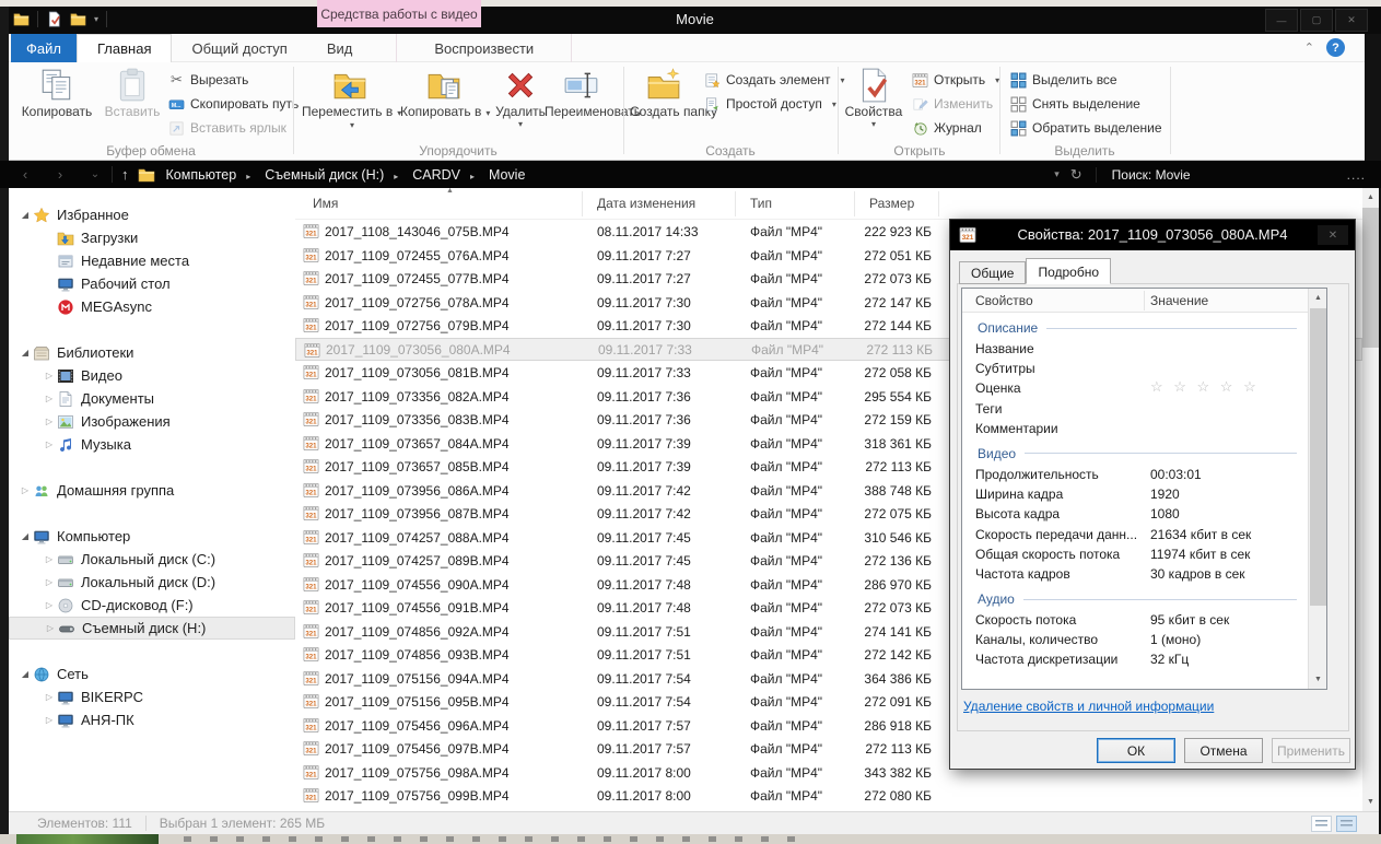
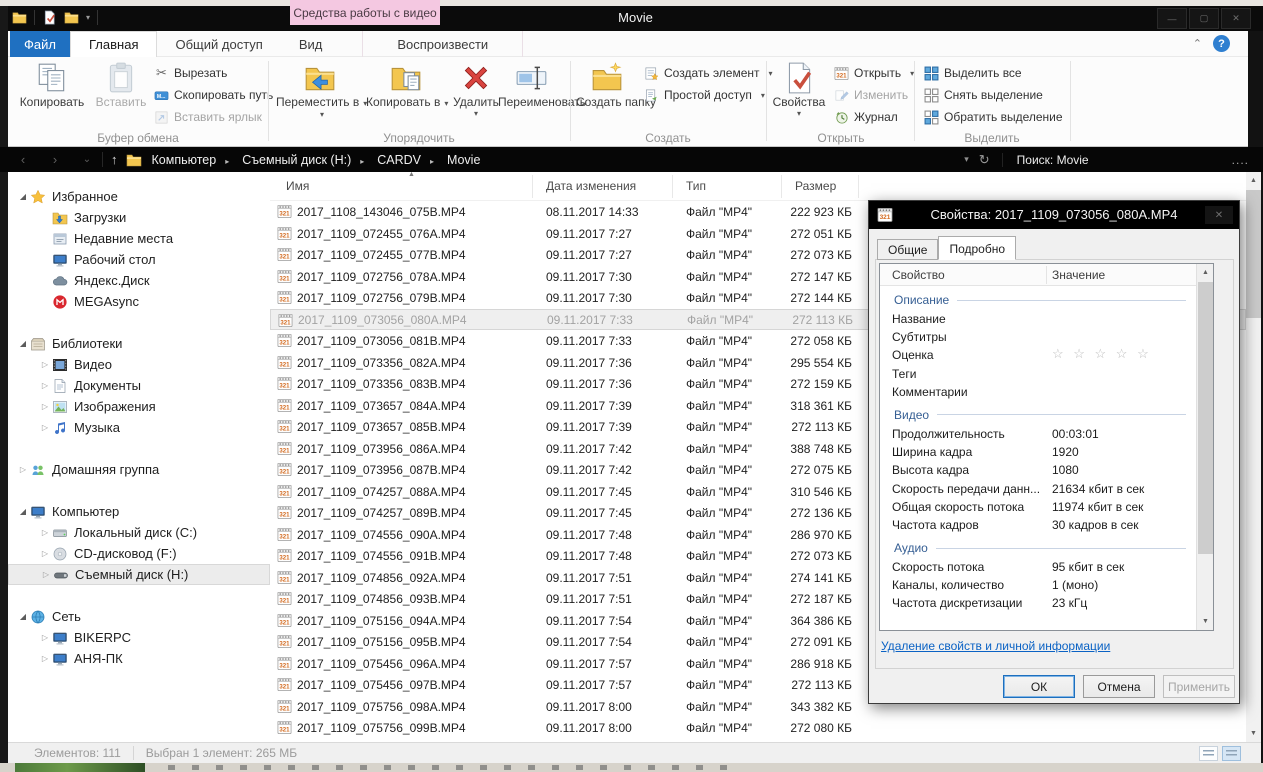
  ▾
  Movie
  —
  ▢
  ✕
  Средства работы с видео
  Файл
  Главная
  Общий доступ
  Вид
  Воспроизвести
  ⌃
  ?
  Копировать
  Вставить
  ✂
  Вырезать
  Скопировать путь
  Вставить ярлык
  Буфер обмена
  Переместить в
  Копировать в
  Удалить
  Переименов
  Упорядочить
  Создать пап
  Создать элемент
  Простой доступ
  Создать
  Свойства
  Открыть
  Изменить
  Журнал
  Открыть
  Выделить все
  Снять выделение
  Обратить выделение
  Выделить
  ‹
  ›
  ⌄
  ↑
  Компьютер
  Съемный диск (H:)
  CARDV
  Movie
  ▾
  ↻
  Поиск: Movie
  ....
  Избранное
  Загрузки
  Недавние места
  Рабочий стол
+ Яндекс.Диск
  MEGAsync
  Библиотеки
  Видео
  Документы
  Изображения
  Музыка
  Домашняя группа
  Компьютер
  Локальный диск (C:)
- Локальный диск (D:)
  CD-дисковод (F:)
  Съемный диск (H:)
  Сеть
  BIKERPC
  АНЯ-ПК
  Имя
  Дата изменения
  Тип
  Размер
  2017_1108_143046_075B.MP4
  08.11.2017 14:33
  Файл "MP4"
  222 923 КБ
  2017_1109_072455_076A.MP4
  09.11.2017 7:27
  Файл "MP4"
  272 051 КБ
  2017_1109_072455_077B.MP4
  09.11.2017 7:27
  Файл "MP4"
  272 073 КБ
  2017_1109_072756_078A.MP4
  09.11.2017 7:30
  Файл "MP4"
  272 147 КБ
  2017_1109_072756_079B.MP4
  09.11.2017 7:30
  Файл "MP4"
  272 144 КБ
  2017_1109_073056_080A.MP4
  09.11.2017 7:33
  Файл "MP4"
  272 113 КБ
  2017_1109_073056_081B.MP4
  09.11.2017 7:33
  Файл "MP4"
  272 058 КБ
  2017_1109_073356_082A.MP4
  09.11.2017 7:36
  Файл "MP4"
  295 554 КБ
  2017_1109_073356_083B.MP4
  09.11.2017 7:36
  Файл "MP4"
  272 159 КБ
  2017_1109_073657_084A.MP4
  09.11.2017 7:39
  Файл "MP4"
  318 361 КБ
  2017_1109_073657_085B.MP4
  09.11.2017 7:39
  Файл "MP4"
  272 113 КБ
  2017_1109_073956_086A.MP4
  09.11.2017 7:42
  Файл "MP4"
  388 748 КБ
  2017_1109_073956_087B.MP4
  09.11.2017 7:42
  Файл "MP4"
  272 075 КБ
  2017_1109_074257_088A.MP4
  09.11.2017 7:45
  Файл "MP4"
  310 546 КБ
  2017_1109_074257_089B.MP4
  09.11.2017 7:45
  Файл "MP4"
  272 136 КБ
  2017_1109_074556_090A.MP4
  09.11.2017 7:48
  Файл "MP4"
  286 970 КБ
  2017_1109_074556_091B.MP4
  09.11.2017 7:48
  Файл "MP4"
  272 073 КБ
  2017_1109_074856_092A.MP4
  09.11.2017 7:51
  Файл "MP4"
  274 141 КБ
  2017_1109_074856_093B.MP4
  09.11.2017 7:51
  Файл "MP4"
- 272 142 КБ
+ 272 187 КБ
  2017_1109_075156_094A.MP4
  09.11.2017 7:54
  Файл "MP4"
  364 386 КБ
  2017_1109_075156_095B.MP4
  09.11.2017 7:54
  Файл "MP4"
  272 091 КБ
  2017_1109_075456_096A.MP4
  09.11.2017 7:57
  Файл "MP4"
  286 918 КБ
  2017_1109_075456_097B.MP4
  09.11.2017 7:57
  Файл "MP4"
  272 113 КБ
  2017_1109_075756_098A.MP4
  09.11.2017 8:00
  Файл "MP4"
  343 382 КБ
  2017_1109_075756_099B.MP4
  09.11.2017 8:00
  Файл "MP4"
  272 080 КБ
  Элементов: 111
  Выбран 1 элемент: 265 МБ
  Свойства: 2017_1109_073056_080A.MP4
  ✕
  Общие
  Подробно
  Свойство
  Значение
  Описание
  Название
  Субтитры
  Оценка
  ☆ ☆ ☆ ☆ ☆
  Теги
  Комментарии
  Видео
  Продолжительность
  00:03:01
  Ширина кадра
  1920
  Высота кадра
  1080
  Скорость передачи данн...
  21634 кбит в сек
  Общая скорость потока
  11974 кбит в сек
  Частота кадров
  30 кадров в сек
  Аудио
  Скорость потока
  95 кбит в сек
  Каналы, количество
  1 (моно)
  Частота дискретизации
- 32 кГц
+ 23 кГц
  Удаление свойств и личной информации
  ОК
  Отмена
  Применить
